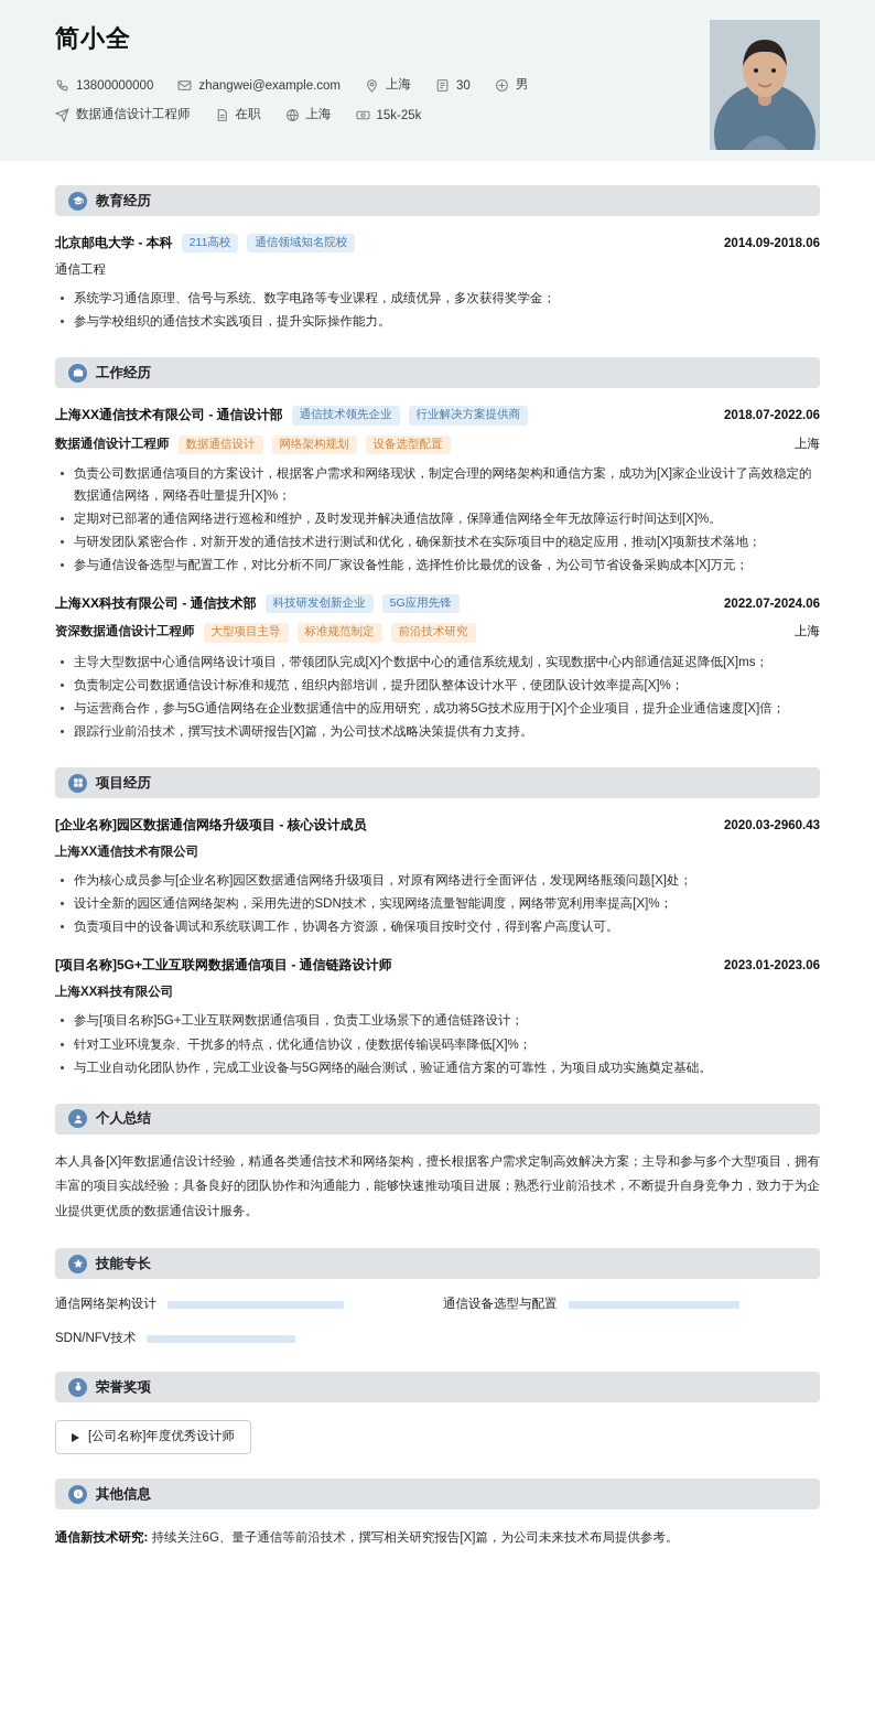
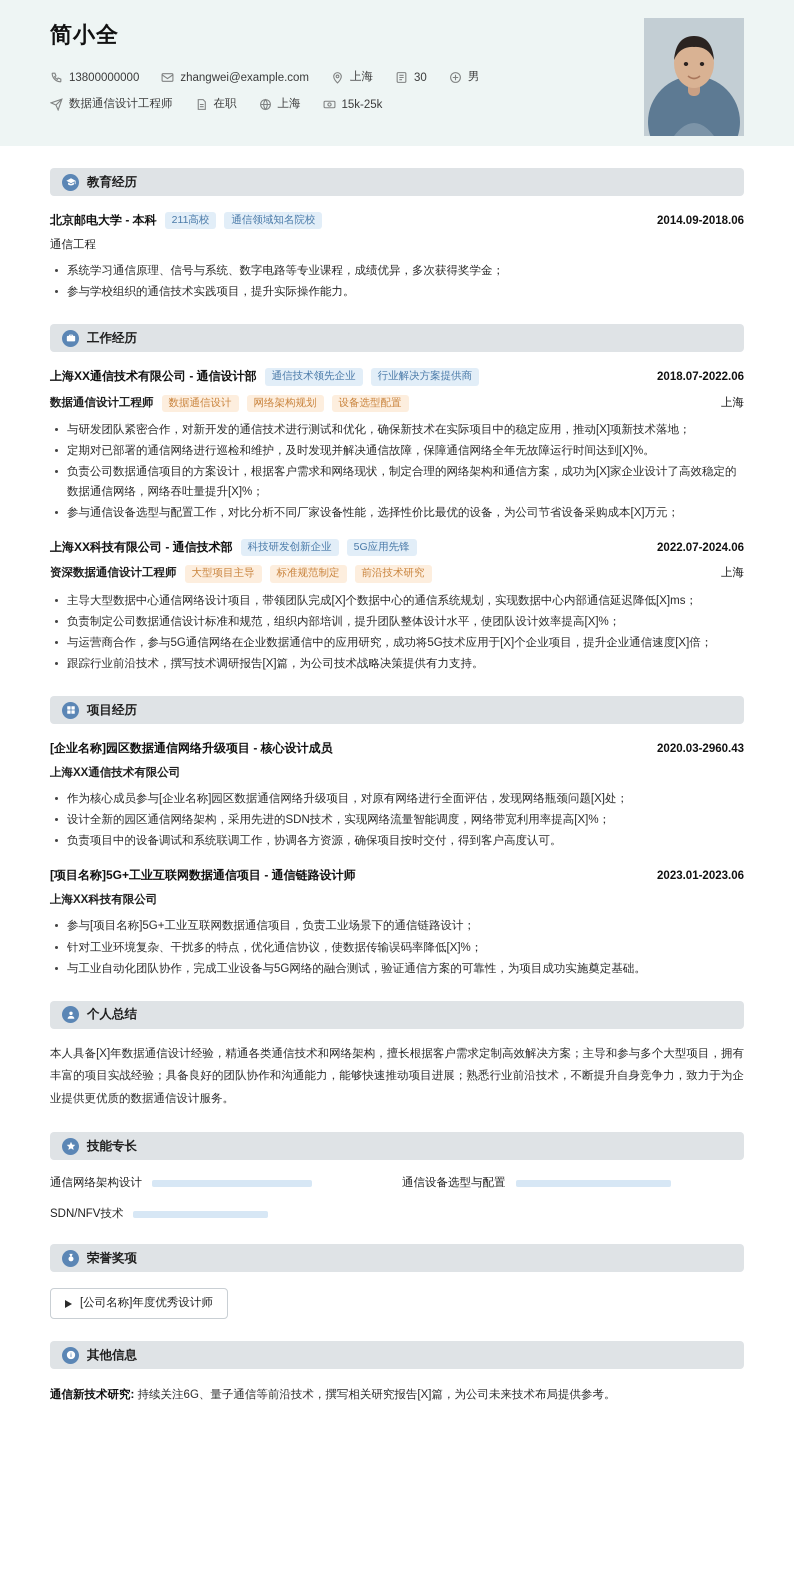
  简小全
  13800000000
  zhangwei@example.com
  上海
  30
  男
  数据通信设计工程师
  在职
  上海
  15k-25k
  教育经历
  北京邮电大学 - 本科
  211高校
  通信领域知名院校
  2014.09-2018.06
  通信工程
  系统学习通信原理、信号与系统、数字电路等专业课程，成绩优异，多次获得奖学金；
  参与学校组织的通信技术实践项目，提升实际操作能力。
  工作经历
  上海XX通信技术有限公司 - 通信设计部
  通信技术领先企业
  行业解决方案提供商
  2018.07-2022.06
  数据通信设计工程师
  数据通信设计
  网络架构规划
  设备选型配置
  上海
- 负责公司数据通信项目的方案设计，根据客户需求和网络现状，制定合理的网络架构和通信方案，成功为[X]家企业设计了高效稳定的数据通信网络，网络吞吐量提升[X]%；
+ 与研发团队紧密合作，对新开发的通信技术进行测试和优化，确保新技术在实际项目中的稳定应用，推动[X]项新技术落地；
  定期对已部署的通信网络进行巡检和维护，及时发现并解决通信故障，保障通信网络全年无故障运行时间达到[X]%。
- 与研发团队紧密合作，对新开发的通信技术进行测试和优化，确保新技术在实际项目中的稳定应用，推动[X]项新技术落地；
+ 负责公司数据通信项目的方案设计，根据客户需求和网络现状，制定合理的网络架构和通信方案，成功为[X]家企业设计了高效稳定的数据通信网络，网络吞吐量提升[X]%；
  参与通信设备选型与配置工作，对比分析不同厂家设备性能，选择性价比最优的设备，为公司节省设备采购成本[X]万元；
  上海XX科技有限公司 - 通信技术部
  科技研发创新企业
  5G应用先锋
  2022.07-2024.06
  资深数据通信设计工程师
  大型项目主导
  标准规范制定
  前沿技术研究
  上海
  主导大型数据中心通信网络设计项目，带领团队完成[X]个数据中心的通信系统规划，实现数据中心内部通信延迟降低[X]ms；
  负责制定公司数据通信设计标准和规范，组织内部培训，提升团队整体设计水平，使团队设计效率提高[X]%；
  与运营商合作，参与5G通信网络在企业数据通信中的应用研究，成功将5G技术应用于[X]个企业项目，提升企业通信速度[X]倍；
  跟踪行业前沿技术，撰写技术调研报告[X]篇，为公司技术战略决策提供有力支持。
  项目经历
  [企业名称]园区数据通信网络升级项目 - 核心设计成员
  2020.03-2960.43
  上海XX通信技术有限公司
  作为核心成员参与[企业名称]园区数据通信网络升级项目，对原有网络进行全面评估，发现网络瓶颈问题[X]处；
  设计全新的园区通信网络架构，采用先进的SDN技术，实现网络流量智能调度，网络带宽利用率提高[X]%；
  负责项目中的设备调试和系统联调工作，协调各方资源，确保项目按时交付，得到客户高度认可。
  [项目名称]5G+工业互联网数据通信项目 - 通信链路设计师
  2023.01-2023.06
  上海XX科技有限公司
  参与[项目名称]5G+工业互联网数据通信项目，负责工业场景下的通信链路设计；
  针对工业环境复杂、干扰多的特点，优化通信协议，使数据传输误码率降低[X]%；
  与工业自动化团队协作，完成工业设备与5G网络的融合测试，验证通信方案的可靠性，为项目成功实施奠定基础。
  个人总结
  本人具备[X]年数据通信设计经验，精通各类通信技术和网络架构，擅长根据客户需求定制高效解决方案；主导和参与多个大型项目，拥有丰富的项目实战经验；具备良好的团队协作和沟通能力，能够快速推动项目进展；熟悉行业前沿技术，不断提升自身竞争力，致力于为企业提供更优质的数据通信设计服务。
  技能专长
  通信网络架构设计
  通信设备选型与配置
  SDN/NFV技术
  荣誉奖项
  [公司名称]年度优秀设计师
  其他信息
  通信新技术研究: 持续关注6G、量子通信等前沿技术，撰写相关研究报告[X]篇，为公司未来技术布局提供参考。
